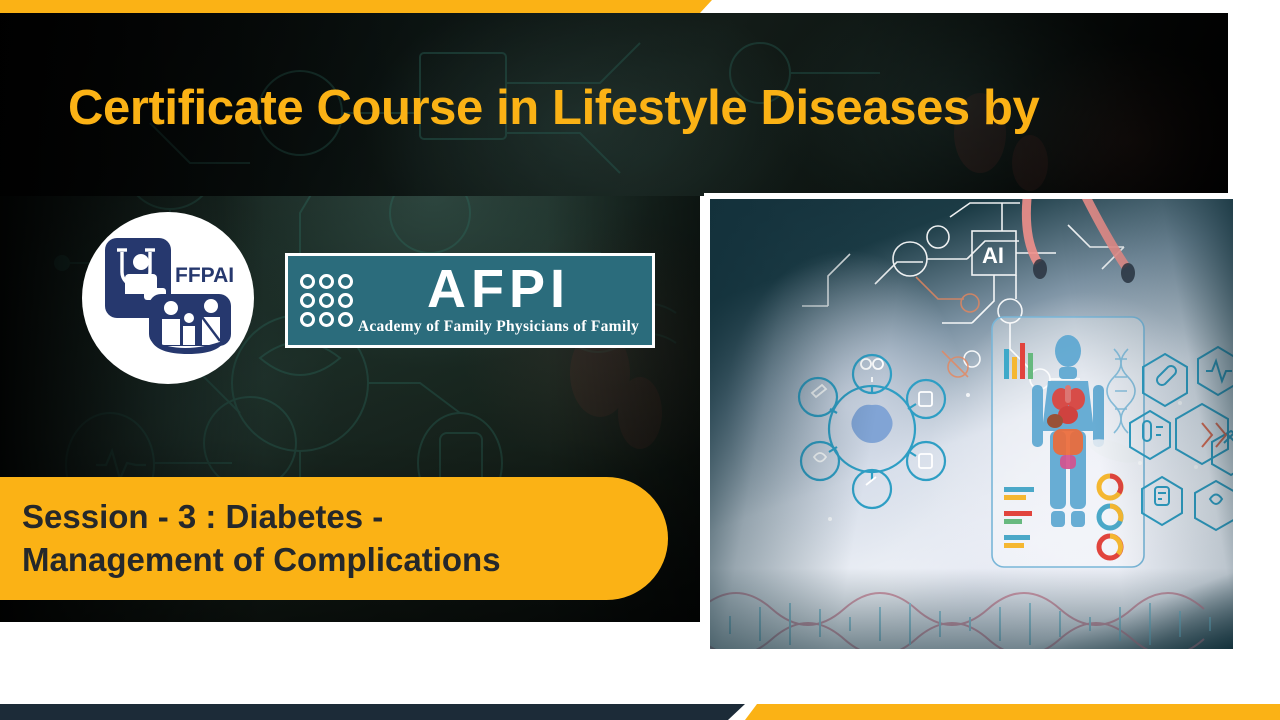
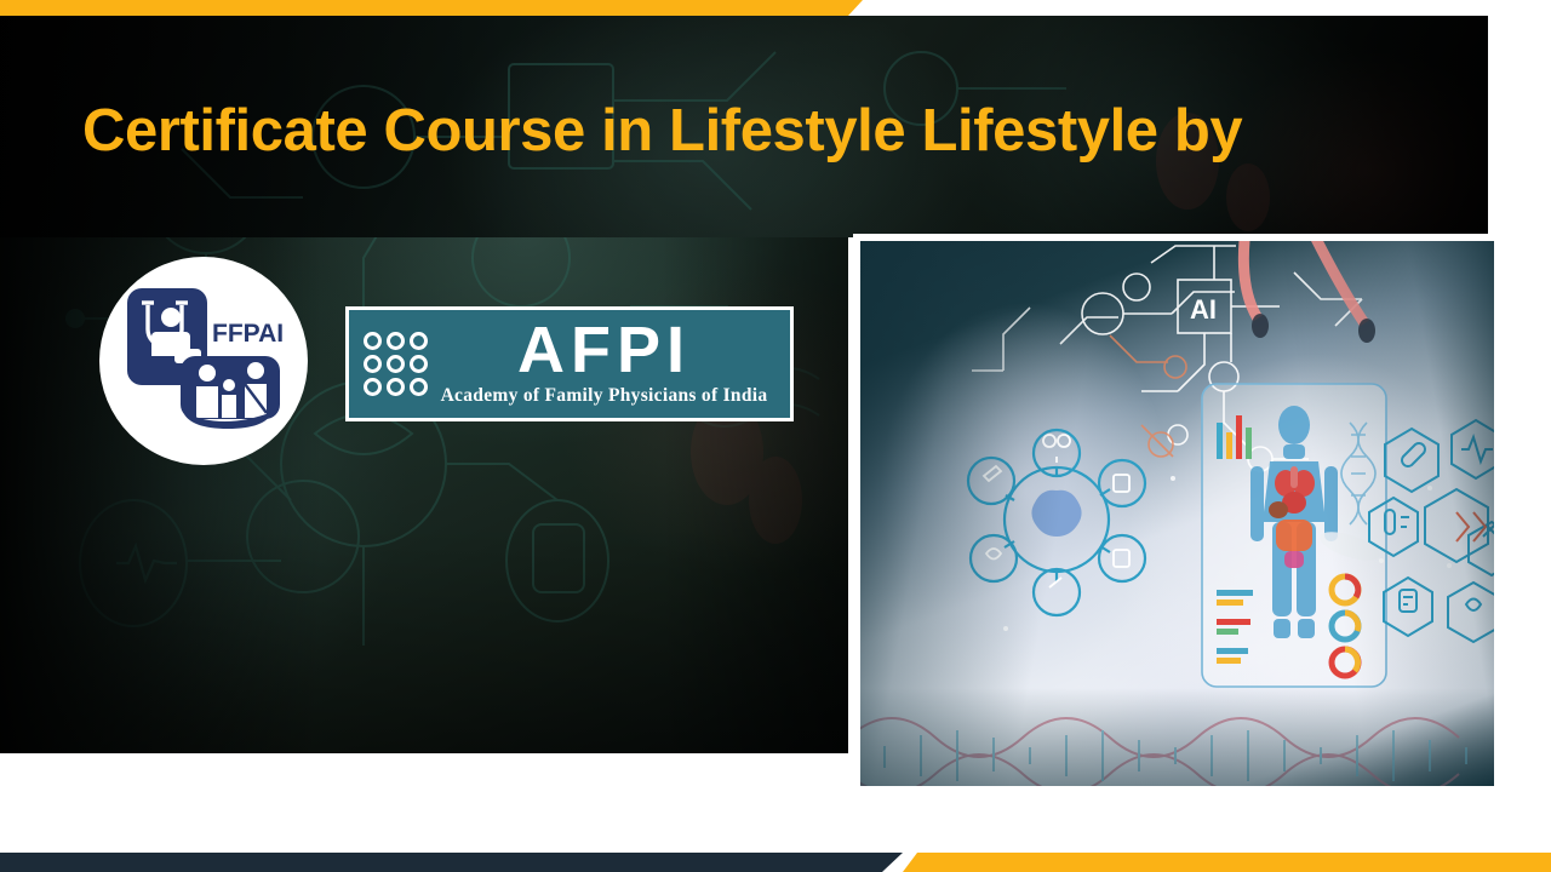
- Certificate Course in Lifestyle Diseases by
+ Certificate Course in Lifestyle Lifestyle by
  FFPAI
  AFPI
- Academy of Family Physicians of Family
+ Academy of Family Physicians of India
- Session - 3 : Diabetes -
- Management of Complications
